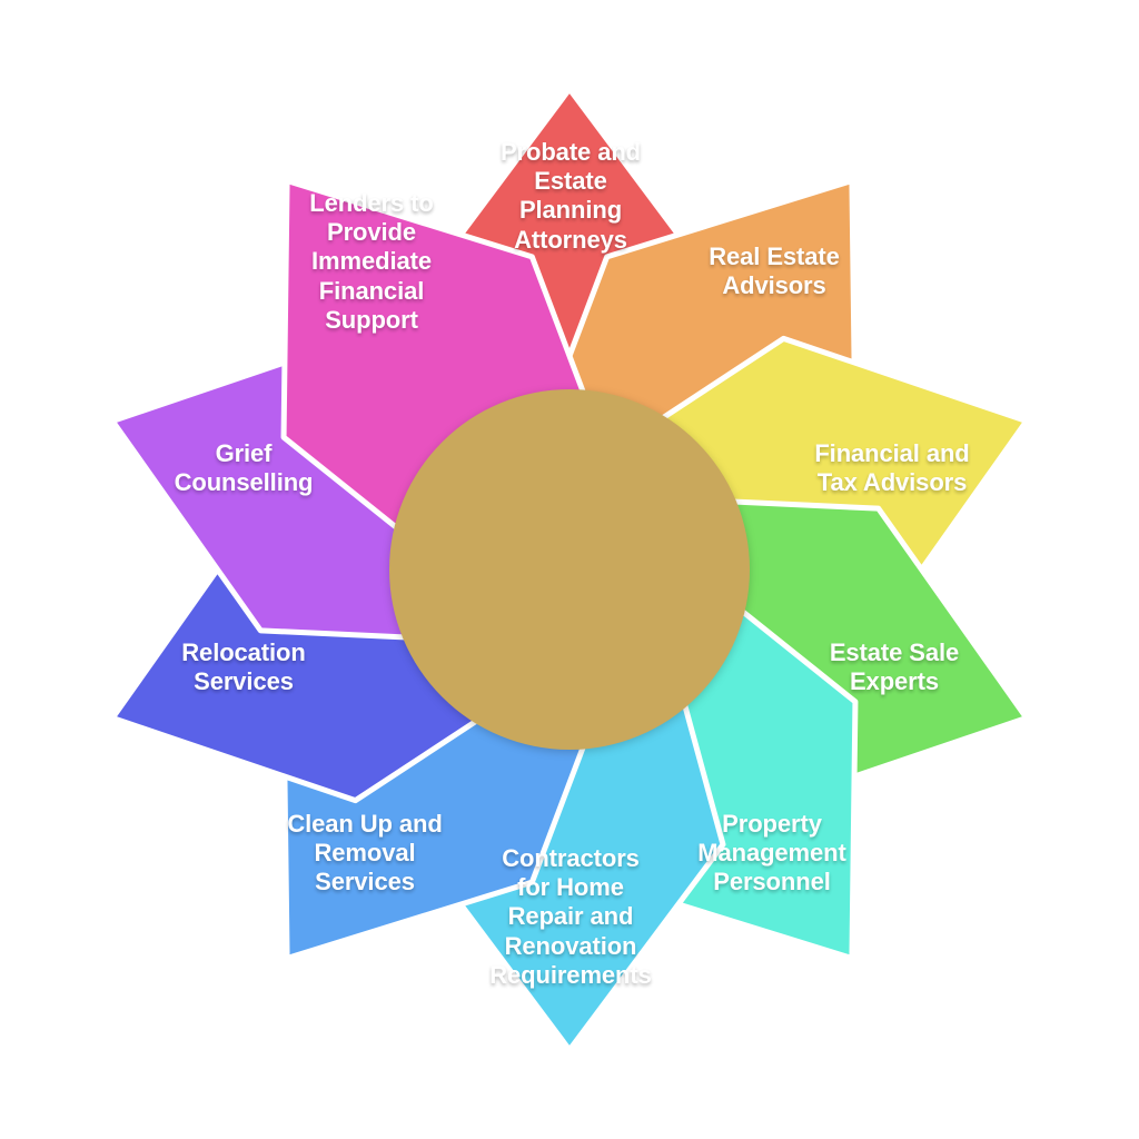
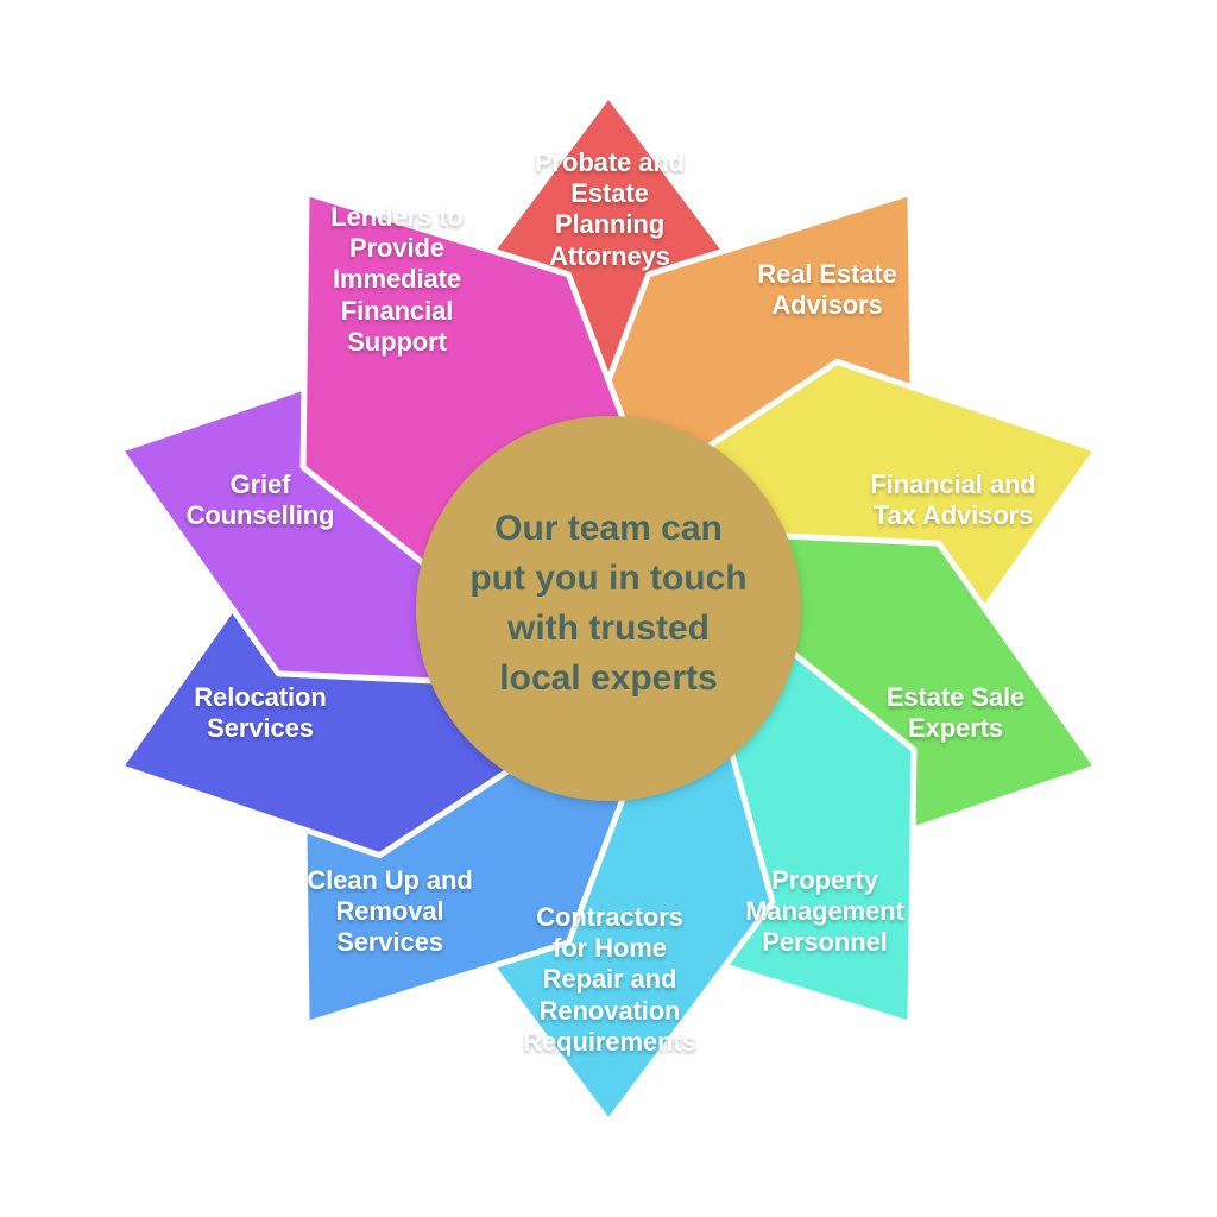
+ Our team can
+ put you in touch
+ with trusted
+ local experts
  Probate and
  Estate
  Planning
  Attorneys
  Real Estate
  Advisors
  Financial and
  Tax Advisors
  Estate Sale
  Experts
  Property
  Management
  Personnel
  Contractors
  for Home
  Repair and
  Renovation
  Requirements
  Clean Up and
  Removal
  Services
  Relocation
  Services
  Grief
  Counselling
  Lenders to
  Provide
  Immediate
  Financial
  Support
